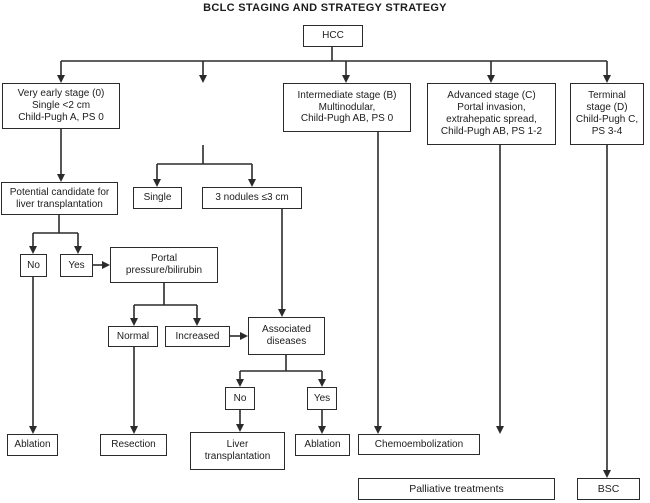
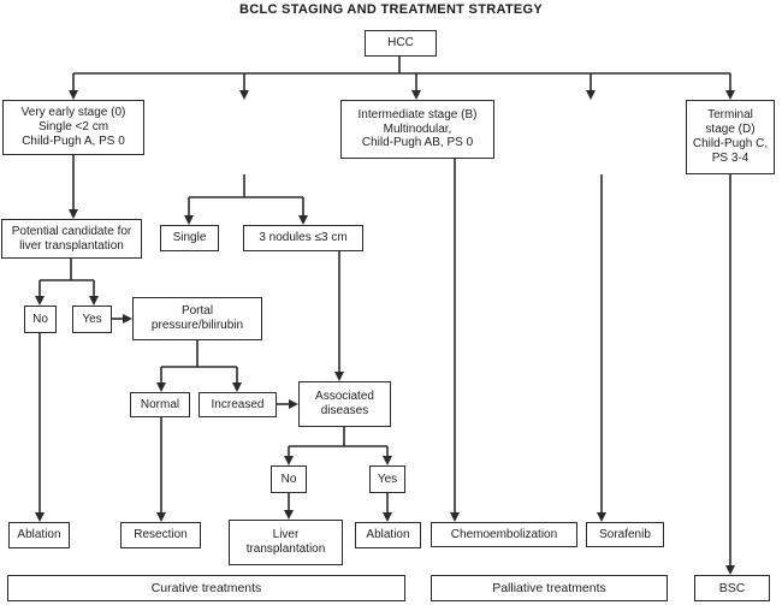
- BCLC STAGING AND STRATEGY STRATEGY
+ BCLC STAGING AND TREATMENT STRATEGY
  HCC
  Very early stage (0)
  Single <2 cm
  Child-Pugh A, PS 0
  Intermediate stage (B)
  Multinodular,
  Child-Pugh AB, PS 0
- Advanced stage (C)
- Portal invasion,
- extrahepatic spread,
- Child-Pugh AB, PS 1-2
  Terminal
  stage (D)
  Child-Pugh C,
  PS 3-4
  Potential candidate for
  liver transplantation
  Single
  3 nodules ≤3 cm
  No
  Yes
  Portal
  pressure/bilirubin
  Normal
  Increased
  Associated
  diseases
  No
  Yes
  Ablation
  Resection
  Liver
  transplantation
  Ablation
  Chemoembolization
+ Sorafenib
+ Curative treatments
  Palliative treatments
  BSC
